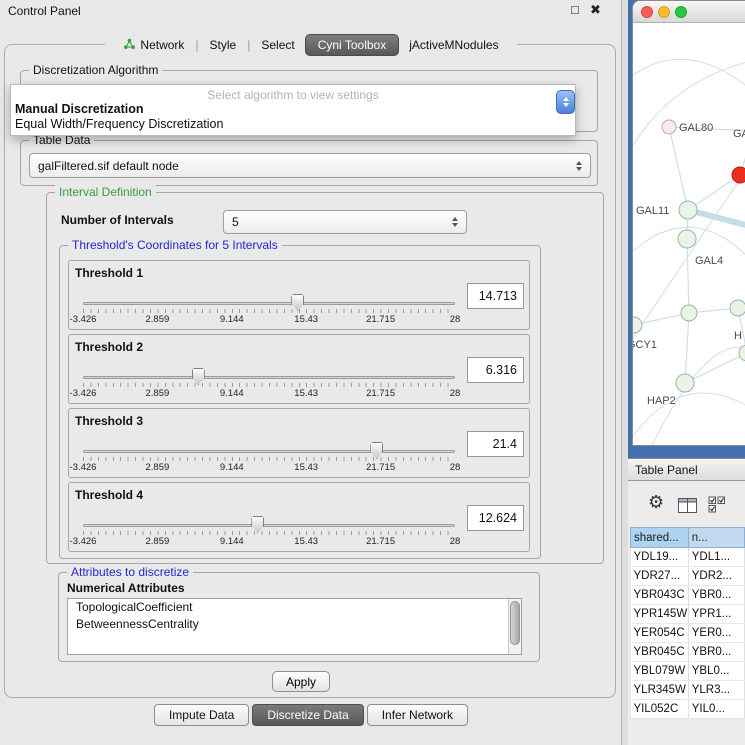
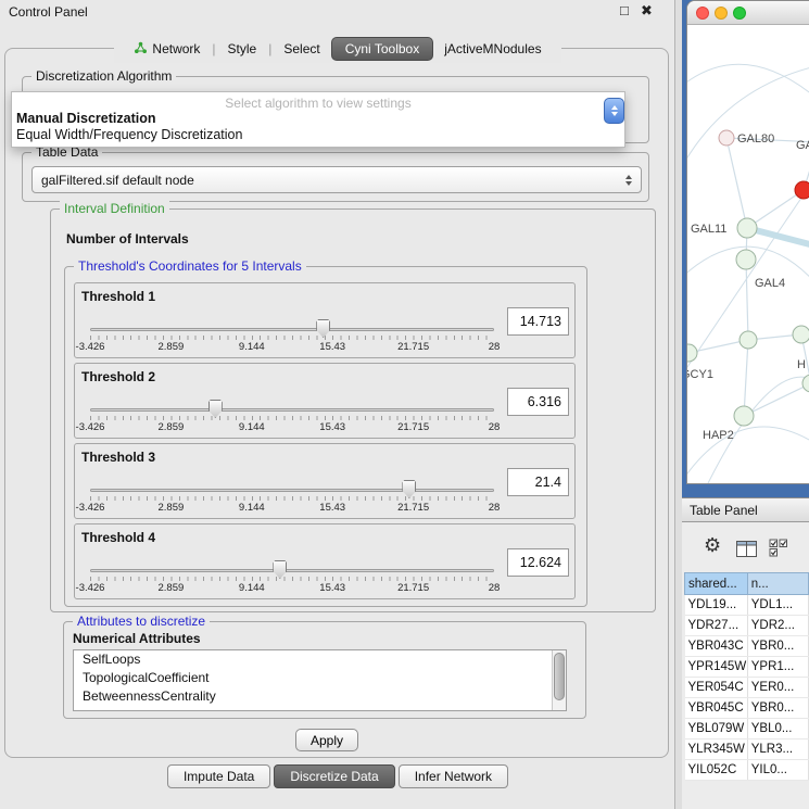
  Control Panel
  □
  ✖
  Network
  |
  Style
  |
  Select
  Cyni Toolbox
  jActiveMNodules
  Discretization Algorithm
  Select algorithm to view settings
  Manual Discretization
  Equal Width/Frequency Discretization
  Table Data
  galFiltered.sif default node
  Interval Definition
  Number of Intervals
- 5
  Threshold's Coordinates for 5 Intervals
  Threshold 1
  -3.426
  2.859
  9.144
  15.43
  21.715
  28
  14.713
  Threshold 2
  -3.426
  2.859
  9.144
  15.43
  21.715
  28
  6.316
  Threshold 3
  -3.426
  2.859
  9.144
  15.43
  21.715
  28
  21.4
  Threshold 4
  -3.426
  2.859
  9.144
  15.43
  21.715
  28
  12.624
  Attributes to discretize
  Numerical Attributes
+ SelfLoops
  TopologicalCoefficient
  BetweennessCentrality
  Apply
  Impute Data
  Discretize Data
  Infer Network
  GAL80
  GAL11
  GAL4
  CY1
  HAP2
  H
  Table Panel
  ⚙
  shared...	n...
  YDL19...	YDL1...
  YDR27...	YDR2...
  YBR043C	YBR0...
  YPR145W	YPR1...
  YER054C	YER0...
  YBR045C	YBR0...
  YBL079W	YBL0...
  YLR345W	YLR3...
  YIL052C	YIL0...
